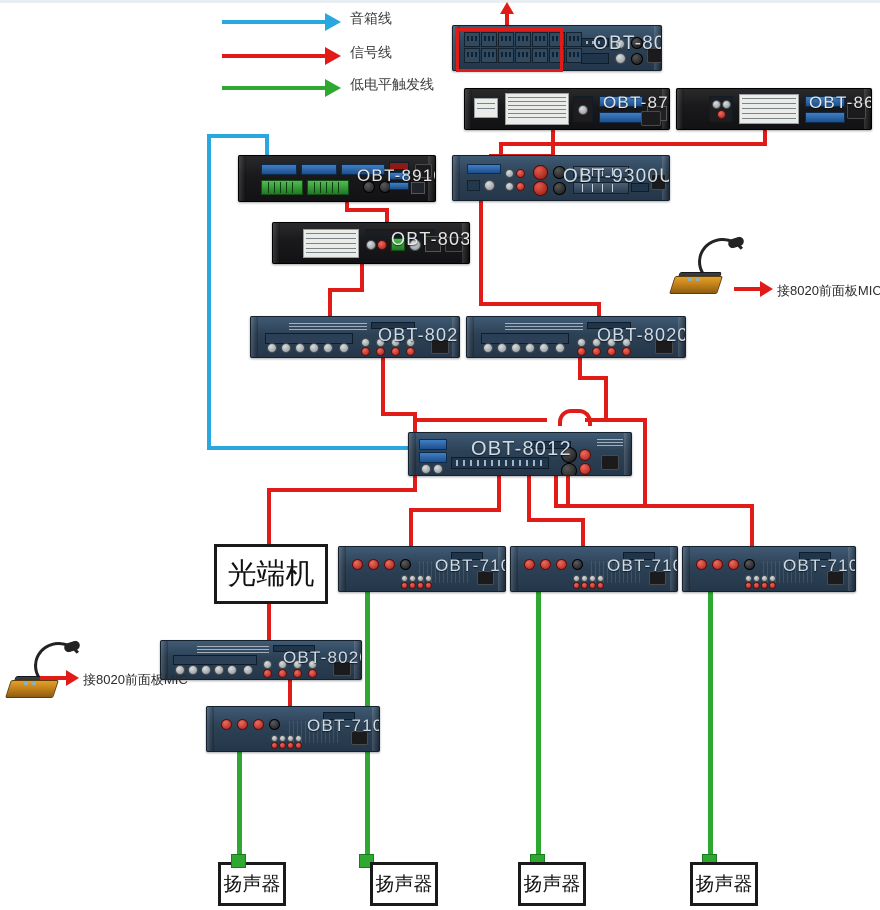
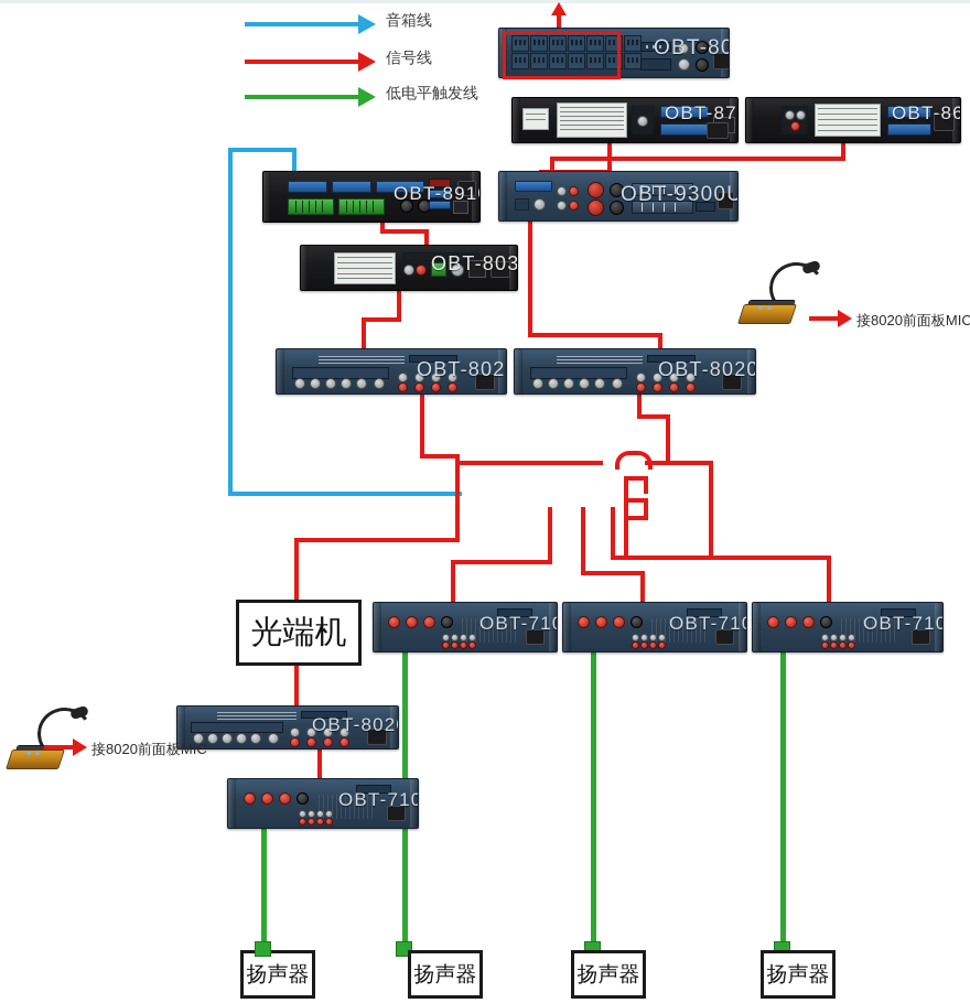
  音箱线
  信号线
  低电平触发线
  OBT-80
  OBT-87
  OBT-86
  OBT-891
  OBT-9300U
  OBT-803
  OBT-802
  OBT-8020
- OBT-8012
  OBT-71
  OBT-71
  OBT-710
  OBT-802
  OBT-710
  光端机
  扬声器
  扬声器
  扬声器
  扬声器
  接8020前面板MIC
  接8020前面板MIC
